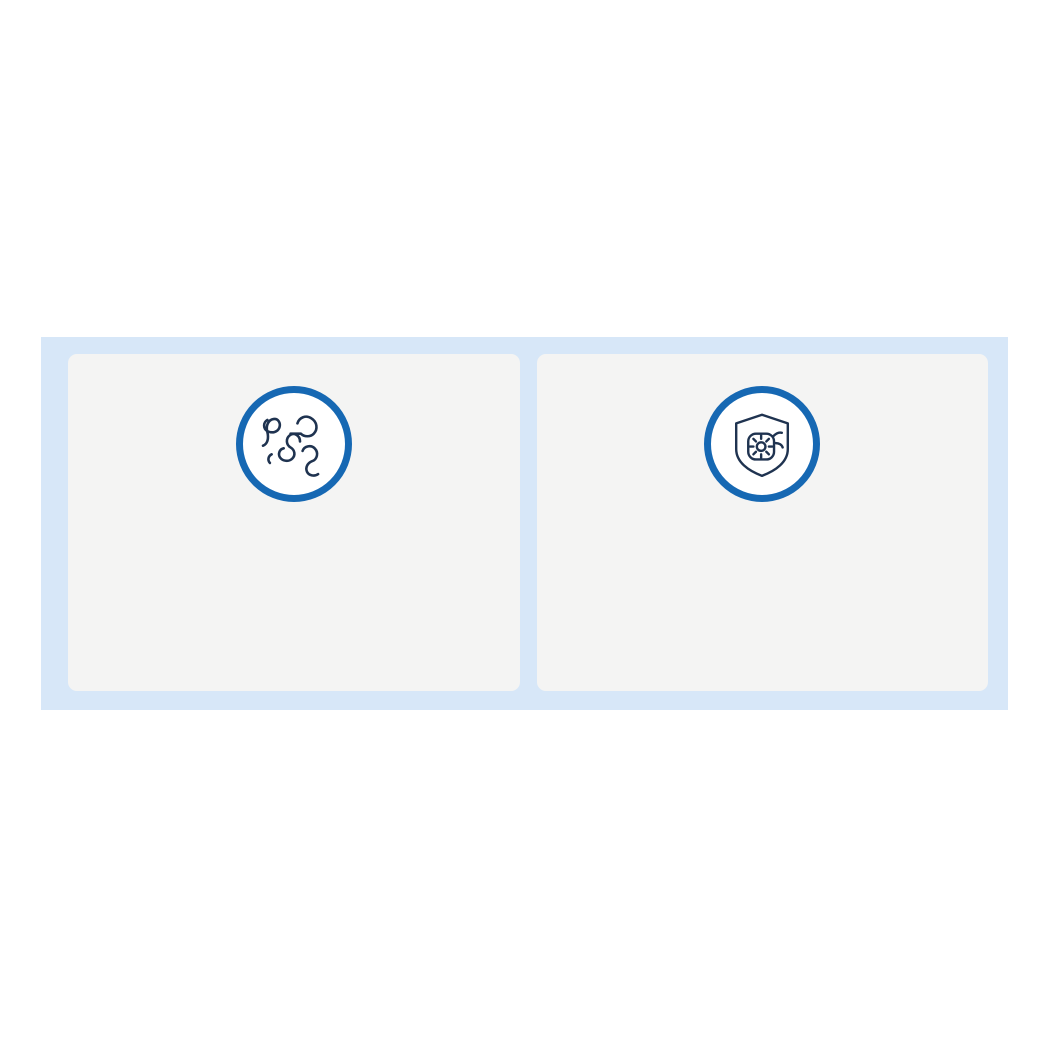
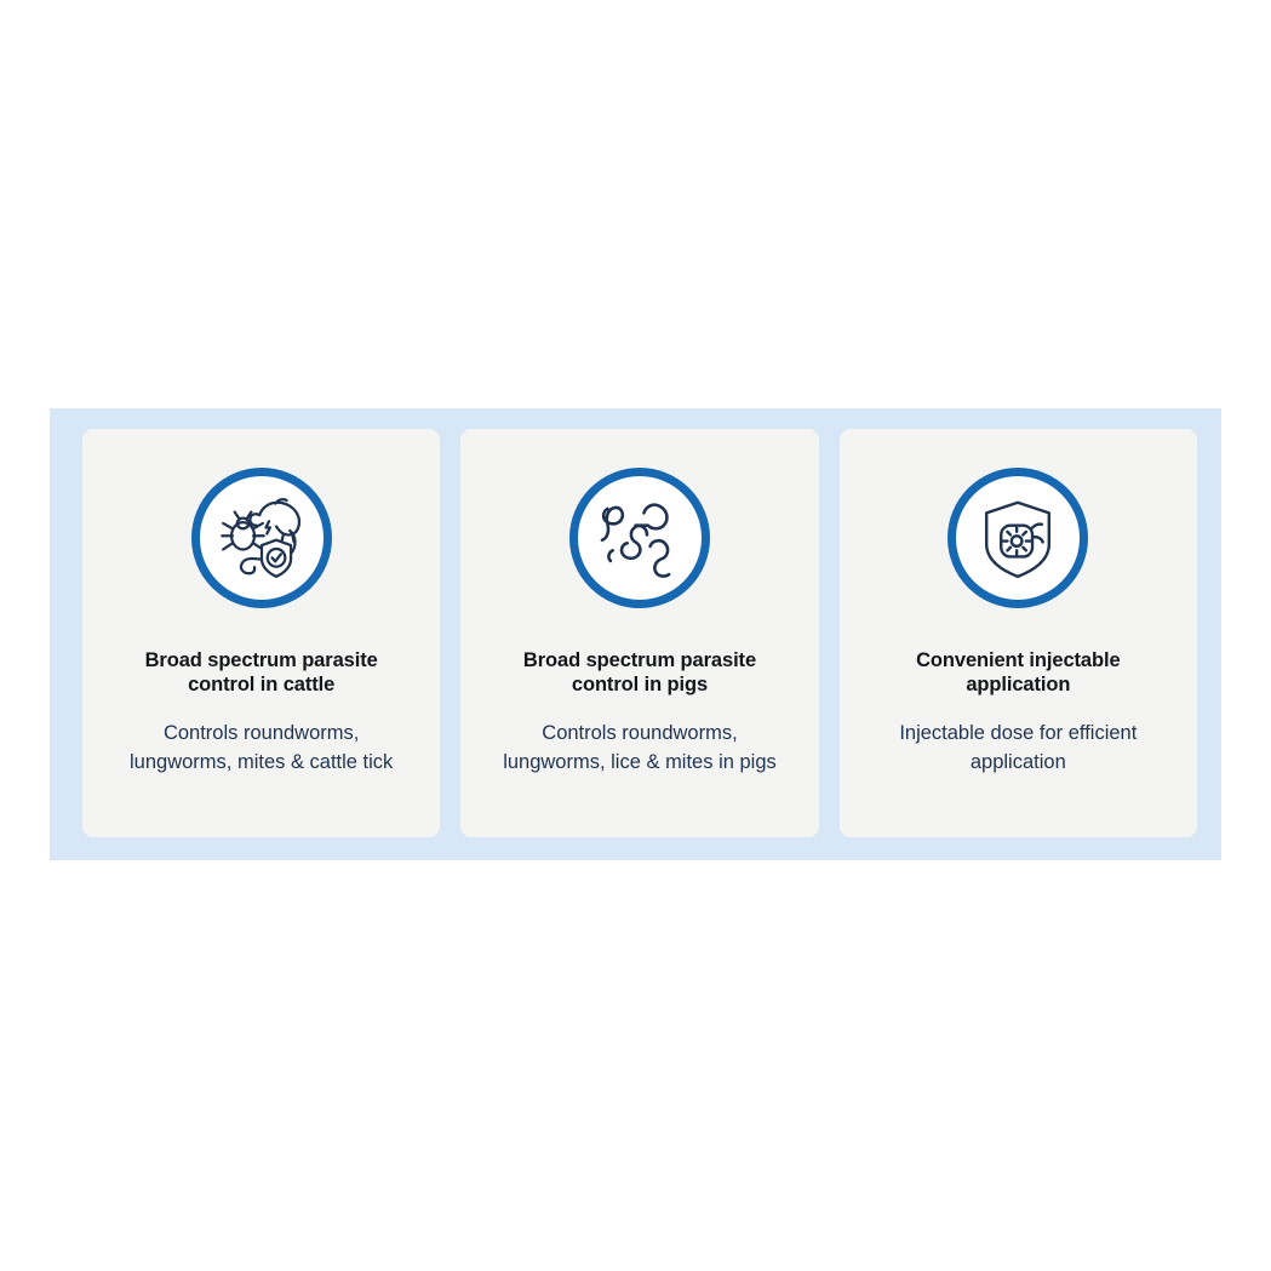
+ Broad spectrum parasite control in cattle
+ Controls roundworms, lungworms, mites & cattle tick
+ Broad spectrum parasite control in pigs
+ Controls roundworms, lungworms, lice & mites in pigs
+ Convenient injectable application
+ Injectable dose for efficient application
